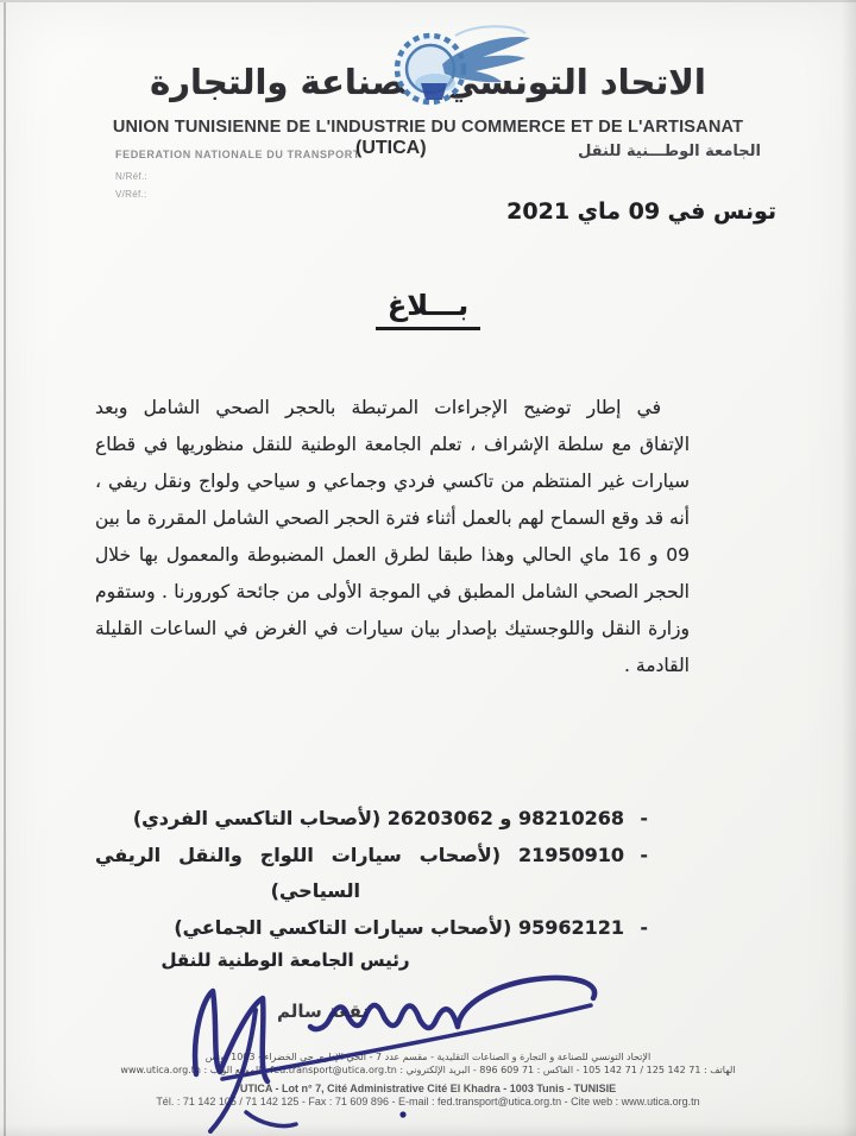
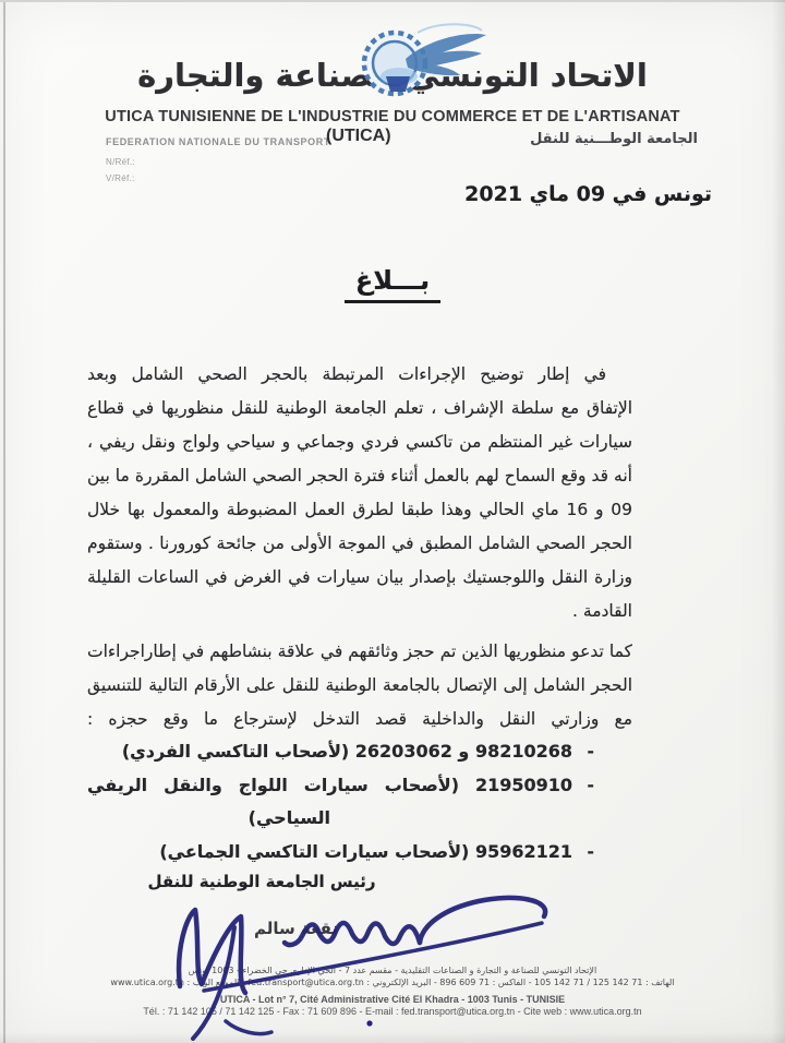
  الاتحاد التونصناعة والتجارة
- UNION TUNISIENNE DE L'INDUSTRIE DU COMMERCE ET DE L'ARTISANAT
+ UTICA TUNISIENNE DE L'INDUSTRIE DU COMMERCE ET DE L'ARTISANAT
  FEDERATION NATIONALE DU TRANSPORT
  (UTICA)
  الجامعة الوطـــنية للنقل
  N/Réf.:
  V/Réf.:
  تونس في 09 ماي 2021
  بـــلاغ
  في إطار توضيح الإجراءات المرتبطة بالحجر الصحي الشامل وبعد
  الإتفاق مع سلطة الإشراف ، تعلم الجامعة الوطنية للنقل منظوريها في قطاع
  سيارات غير المنتظم من تاكسي فردي وجماعي و سياحي ولواج ونقل ريفي ،
  أنه قد وقع السماح لهم بالعمل أثناء فترة الحجر الصحي الشامل المقررة ما بين
  09 و 16 ماي الحالي وهذا طبقا لطرق العمل المضبوطة والمعمول بها خلال
  الحجر الصحي الشامل المطبق في الموجة الأولى من جائحة كورورنا . وستقوم
  وزارة النقل واللوجستيك بإصدار بيان سيارات في الغرض في الساعات القليلة
  القادمة .
+ كما تدعو منظوريها الذين تم حجز وثائقهم في علاقة بنشاطهم في إطاراجراءات
+ الحجر الشامل إلى الإتصال بالجامعة الوطنية للنقل على الأرقام التالية للتنسيق
+ مع وزارتي النقل والداخلية قصد التدخل لإسترجاع ما وقع حجزه :
  -
  98210268 و 26203062 (لأصحاب التاكسي الفردي)
  -
  21950910 (لأصحاب سيارات اللواج والنقل الريفي
  السياحي)
  -
  95962121 (لأصحاب سيارات التاكسي الجماعي)
  رئيس الجامعة الوطنية للنقل
  الإتحاد التونسي للصناعة و التجارة و الصناعات التقليدية - مقسم عدد 7 - الحري حي الخضراء - 103وس
  الهاتف : 71 142 125 / 71 142 105 - الفاكس : 71 609 896 - البريد الإلكتروني : d.transport@utica.org.tnلموع الوب : www.utica.org.t
  UTICA - Lot n° 7, Cité Administrative Cité El Khadra - 1003 Tunis - TUNISIE
  Tél. : 71 142 105 / 71 142 125 - Fax : 71 609 896 - E-mail : fed.transport@utica.org.tn - Cite web : www.utica.org.tn
